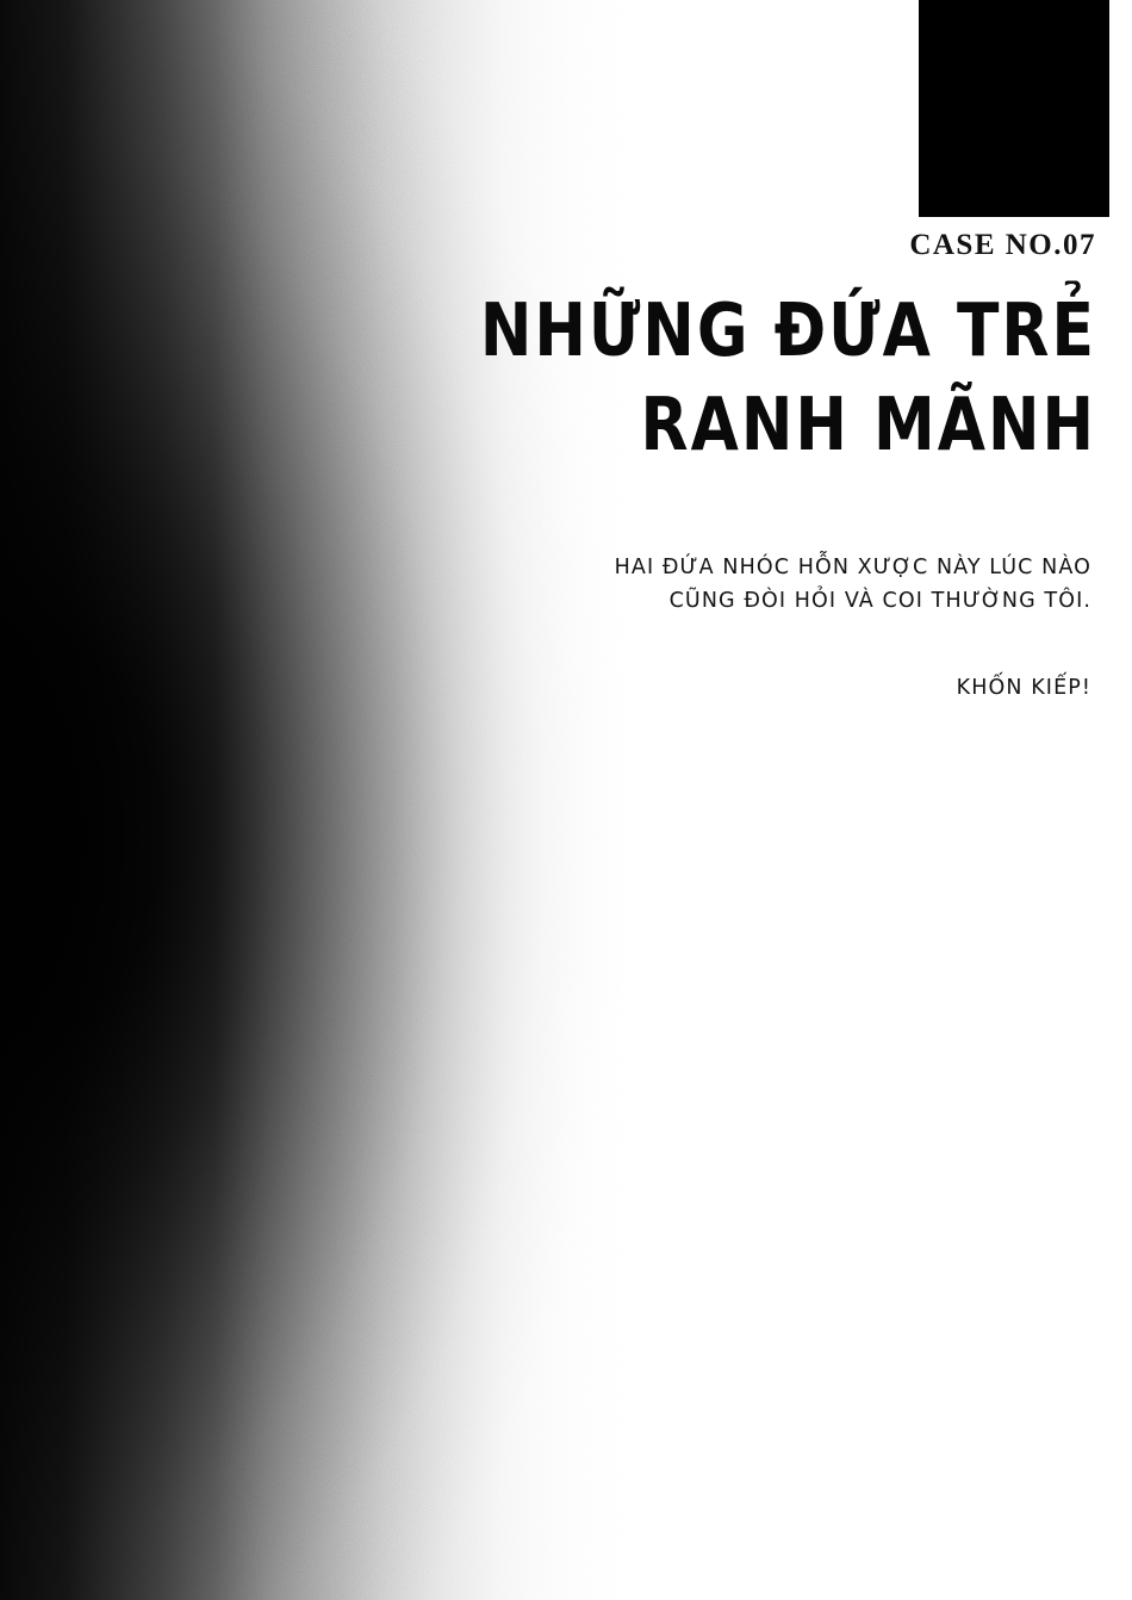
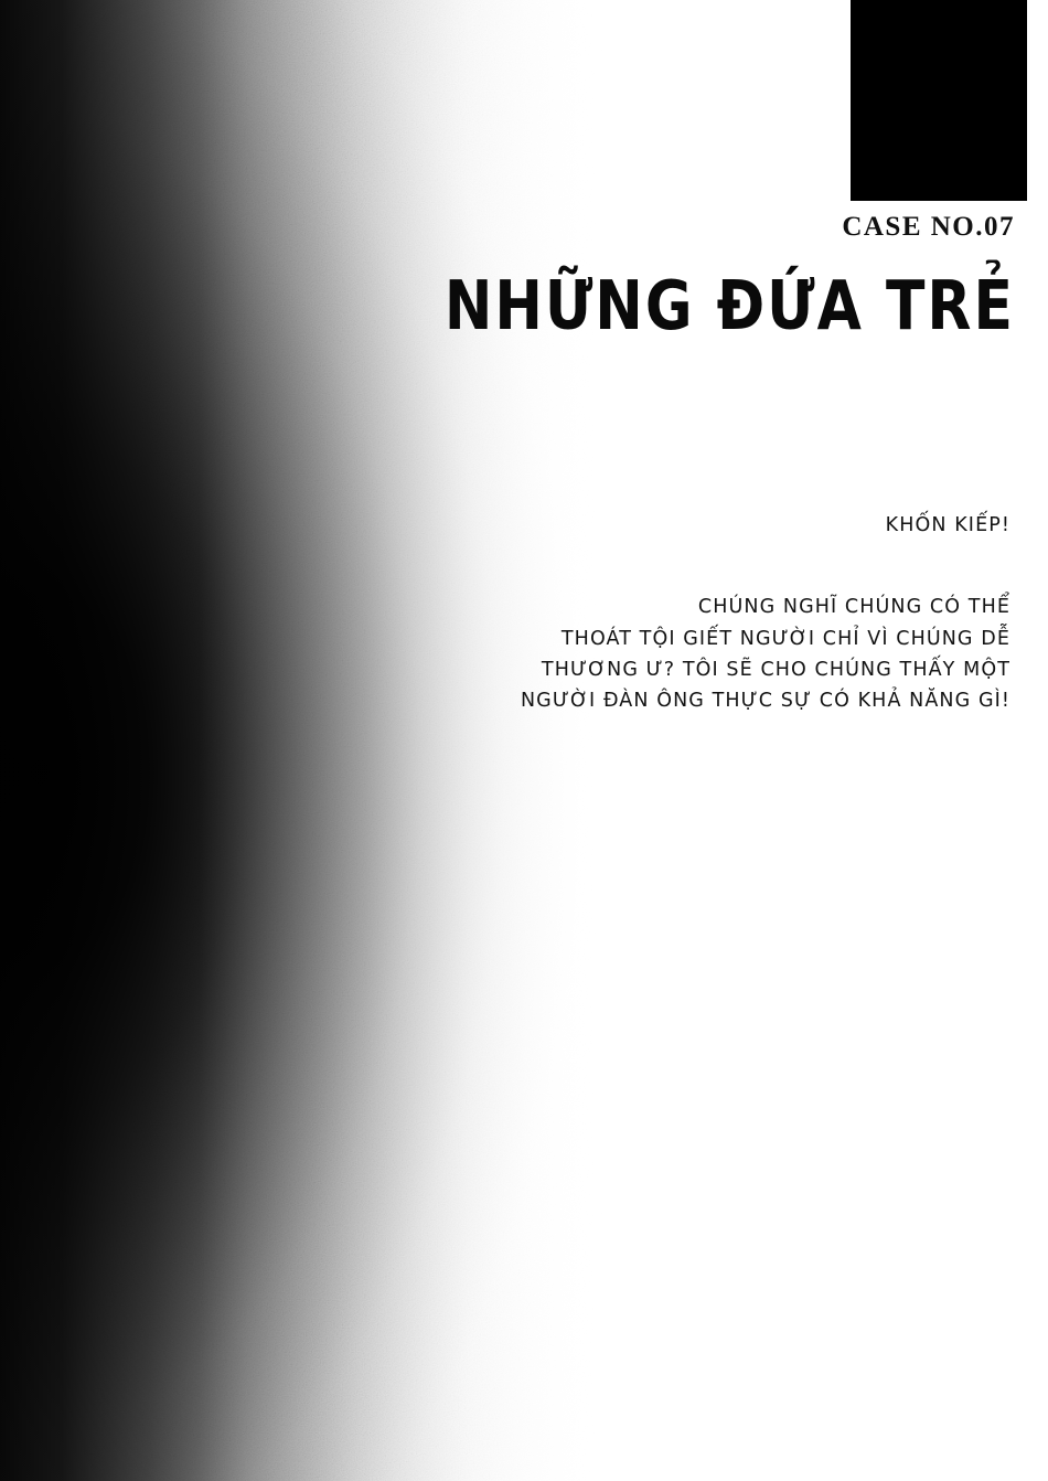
  CASE NO.07
  NHỮNG ĐỨA TRẺ
- RANH MÃNH
- HAI ĐỨA NHÓC HỖN XƯỢC NÀY LÚC NÀO
- CŨNG ĐÒI HỎI VÀ COI THƯỜNG TÔI.
  KHỐN KIẾP!
+ CHÚNG NGHĨ CHÚNG CÓ THỂ
+ THOÁT TỘI GIẾT NGƯỜI CHỈ VÌ CHÚNG DỄ
+ THƯƠNG Ư? TÔI SẼ CHO CHÚNG THẤY MỘT
+ NGƯỜI ĐÀN ÔNG THỰC SỰ CÓ KHẢ NĂNG GÌ!
